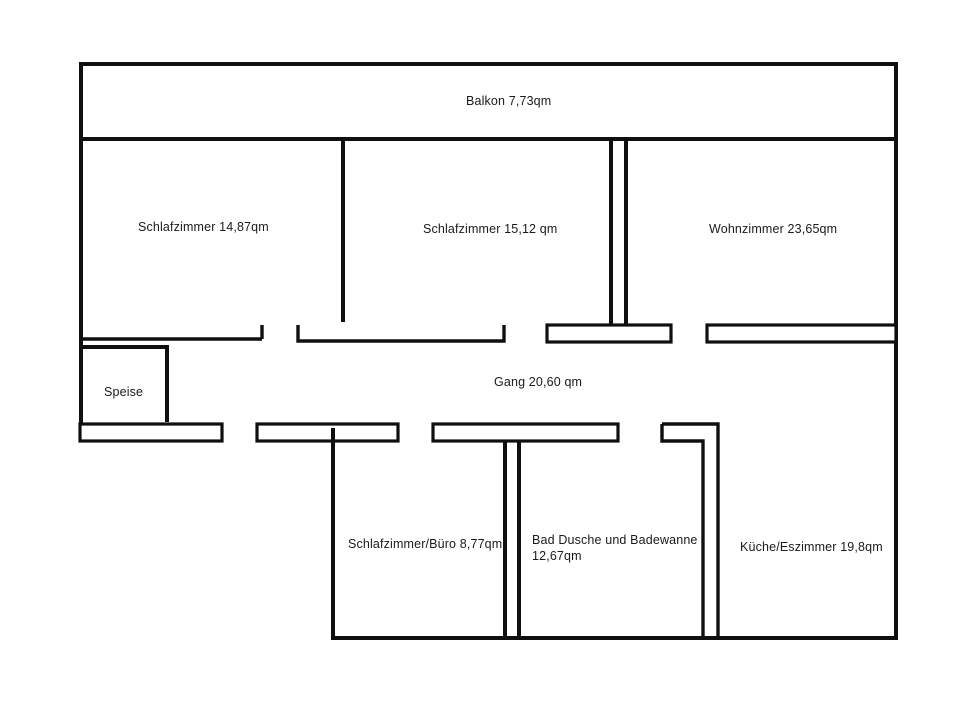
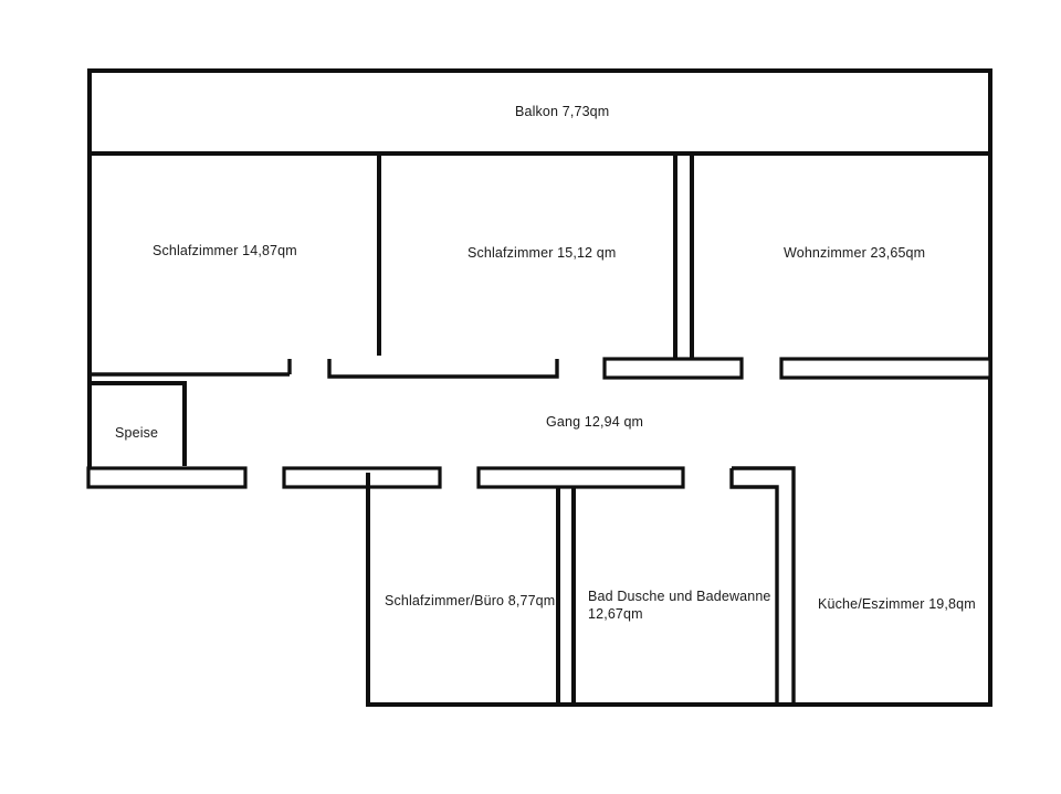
  Balkon 7,73qm
  Schlafzimmer 14,87qm
  Schlafzimmer 15,12 qm
  Wohnzimmer 23,65qm
  Speise
- Gang 20,60 qm
+ Gang 12,94 qm
  Schlafzimmer/Büro 8,77qm
  Bad Dusche und Badewanne
  12,67qm
  Küche/Eszimmer 19,8qm
